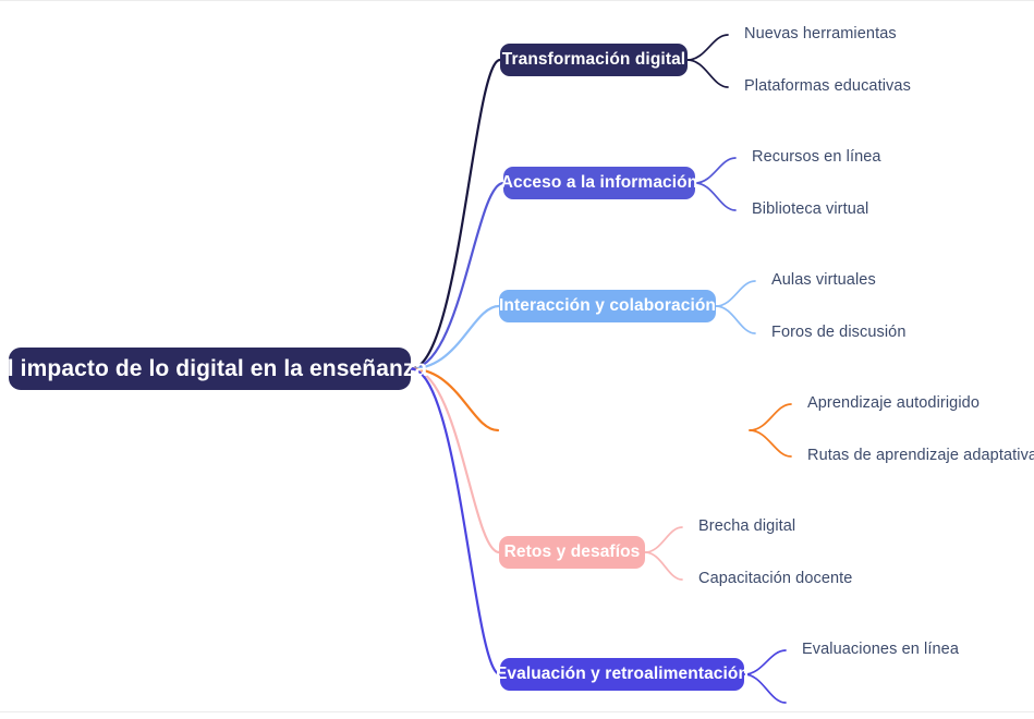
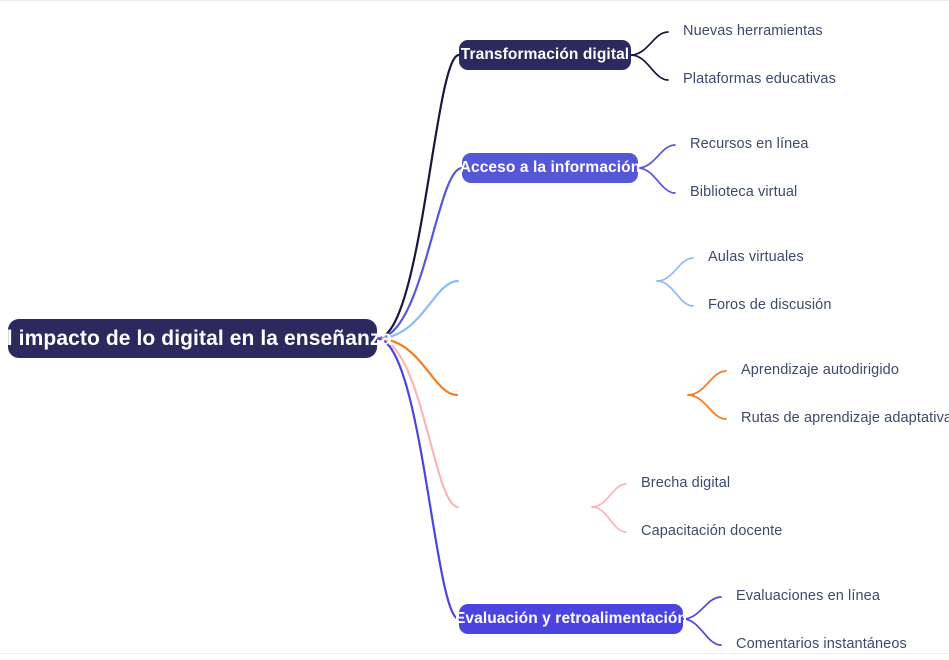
  l impacto de lo digital en la enseñanza
  Transformación digital
  Nuevas herramientas
  Plataformas educativas
  Acceso a la información
  Recursos en línea
  Biblioteca virtual
- Interacción y colaboración
  Aulas virtuales
  Foros de discusión
  Aprendizaje autodirigido
  Rutas de aprendizaje adaptativa
- Retos y desafíos
  Brecha digital
  Capacitación docente
  Evaluación y retroalimentación
  Evaluaciones en línea
+ Comentarios instantáneos
